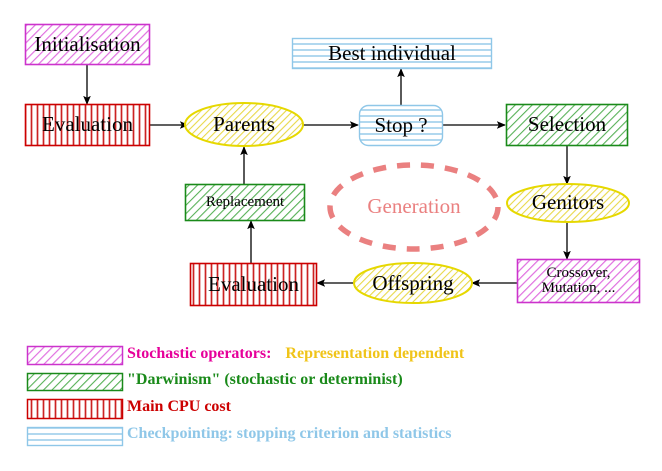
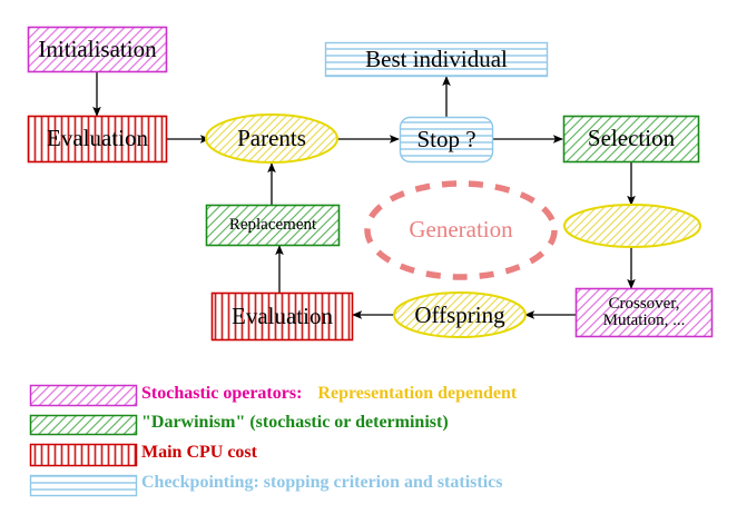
  Initialisation
  Evaluation
  Parents
  Best individual
  Stop ?
  Selection
- Genitors
  Crossover,
  Mutation, ...
  Offspring
  Evaluation
  Replacement
  Generation
  Stochastic operators: Representation dependent
  "Darwinism" (stochastic or determinist)
  Main CPU cost
  Checkpointing: stopping criterion and statistics
